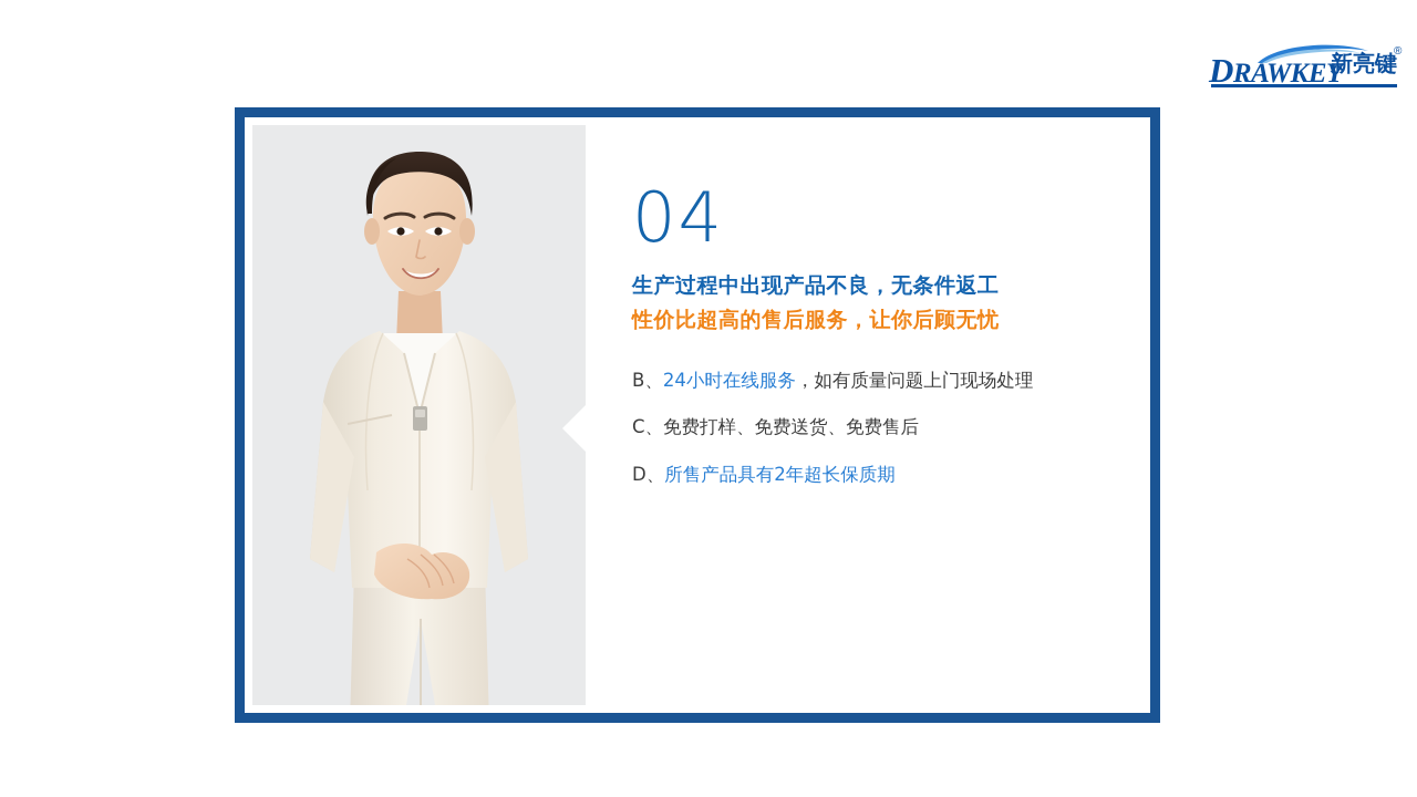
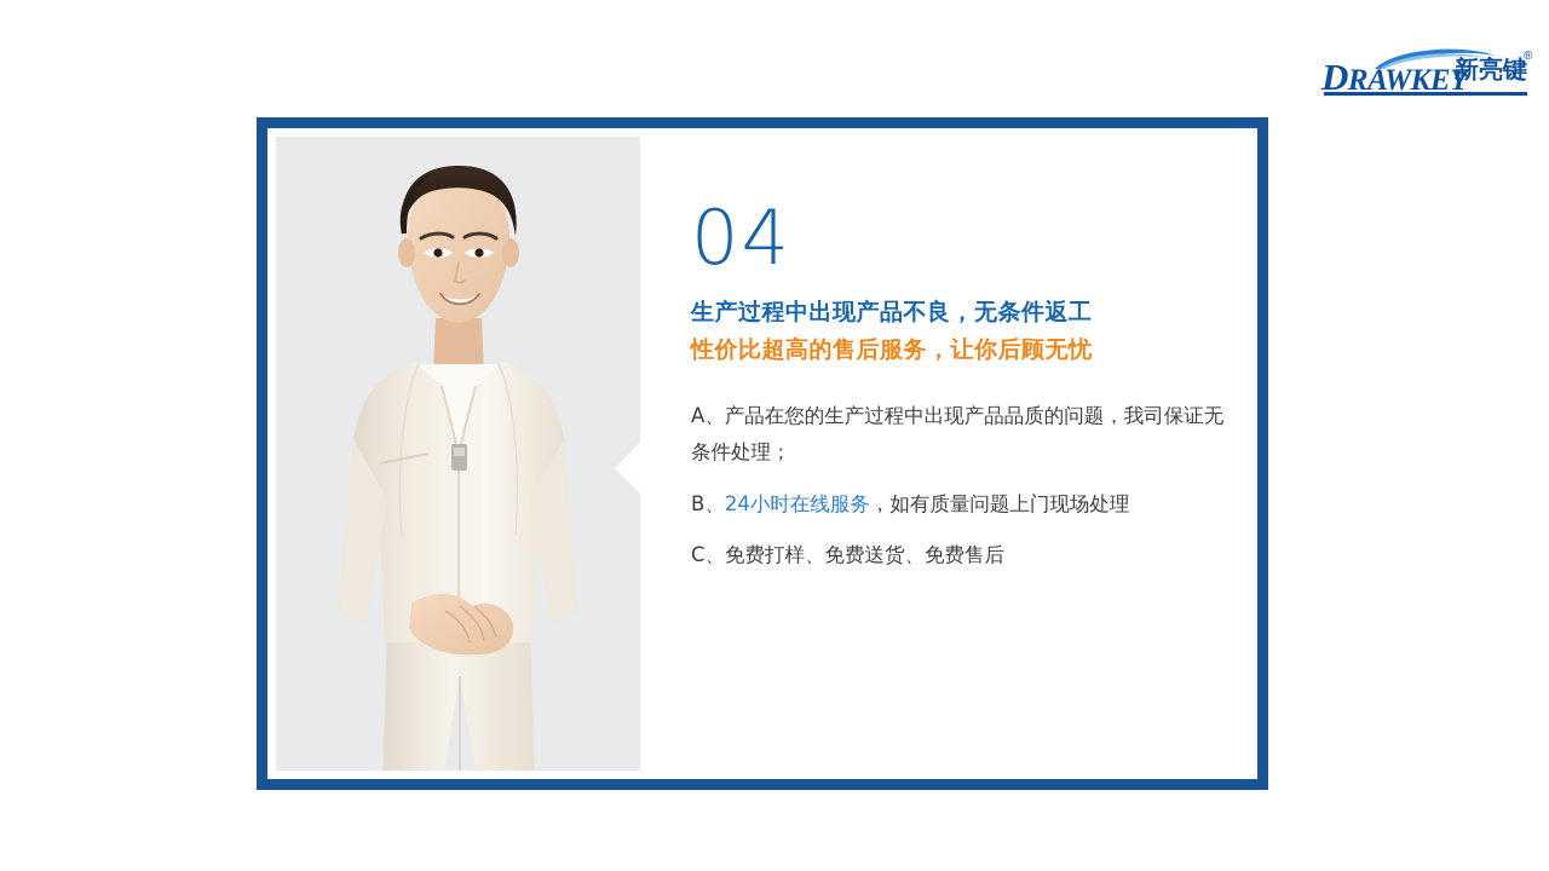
  DRAWKEY
  新亮键
  ®
  04
  生产过程中出现产品不良，无条件返工
  性价比超高的售后服务，让你后顾无忧
+ A、产品在您的生产过程中出现产品品质的问题，我司保证无条件处理；
  B、24小时在线服务，如有质量问题上门现场处理
  C、免费打样、免费送货、免费售后
- D、所售产品具有2年超长保质期
